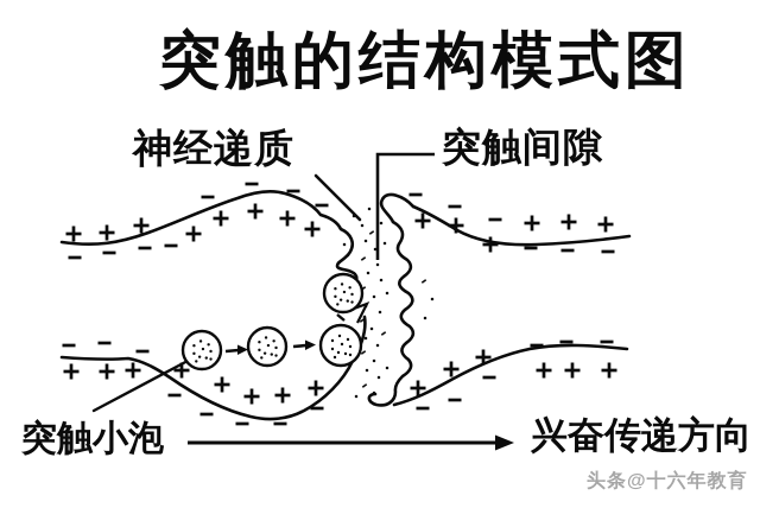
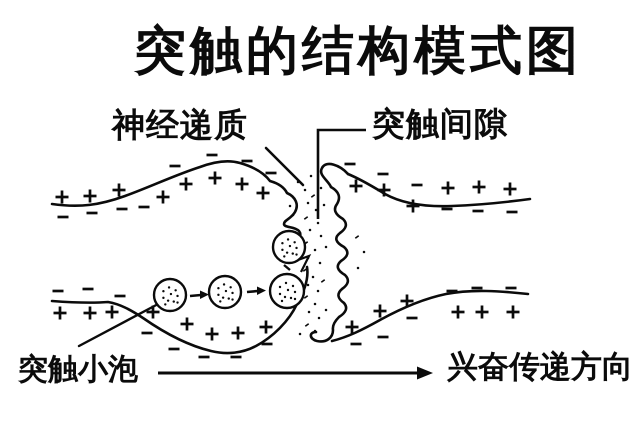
  突触的结构模式图
  神经递质
  突触间隙
  突触小泡
  兴奋传递方向
- 头条@十六年教育
